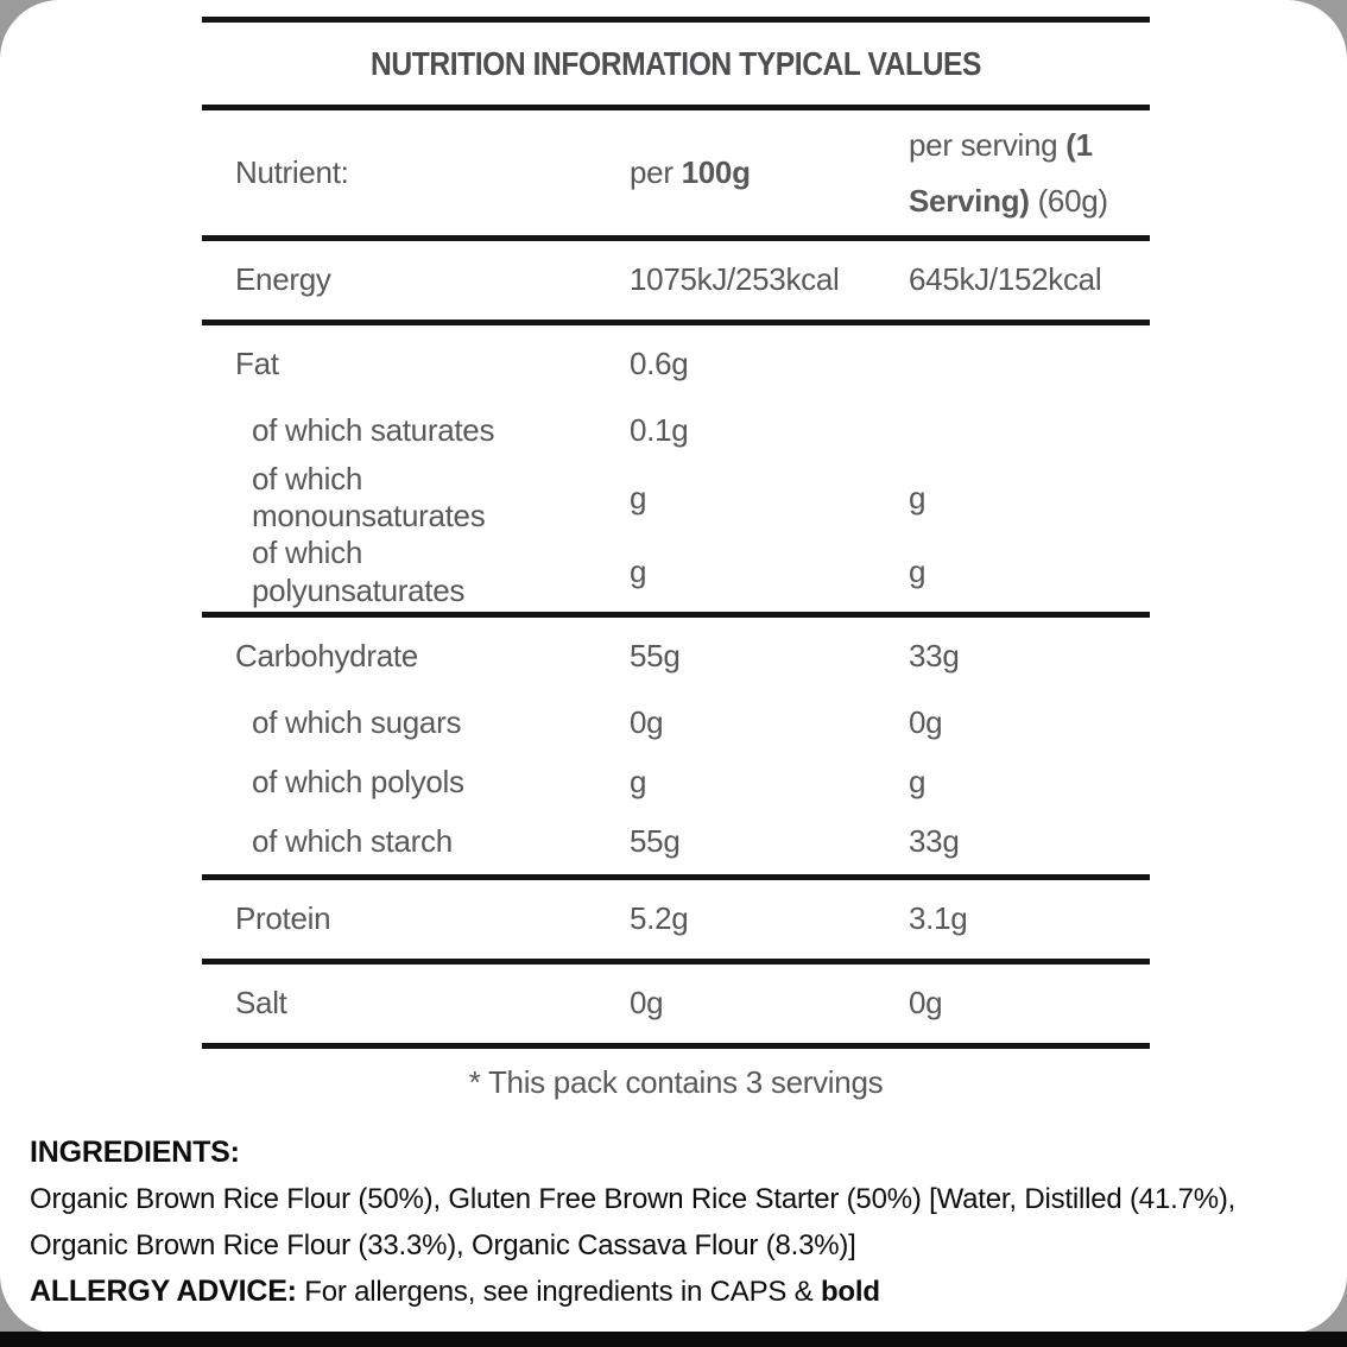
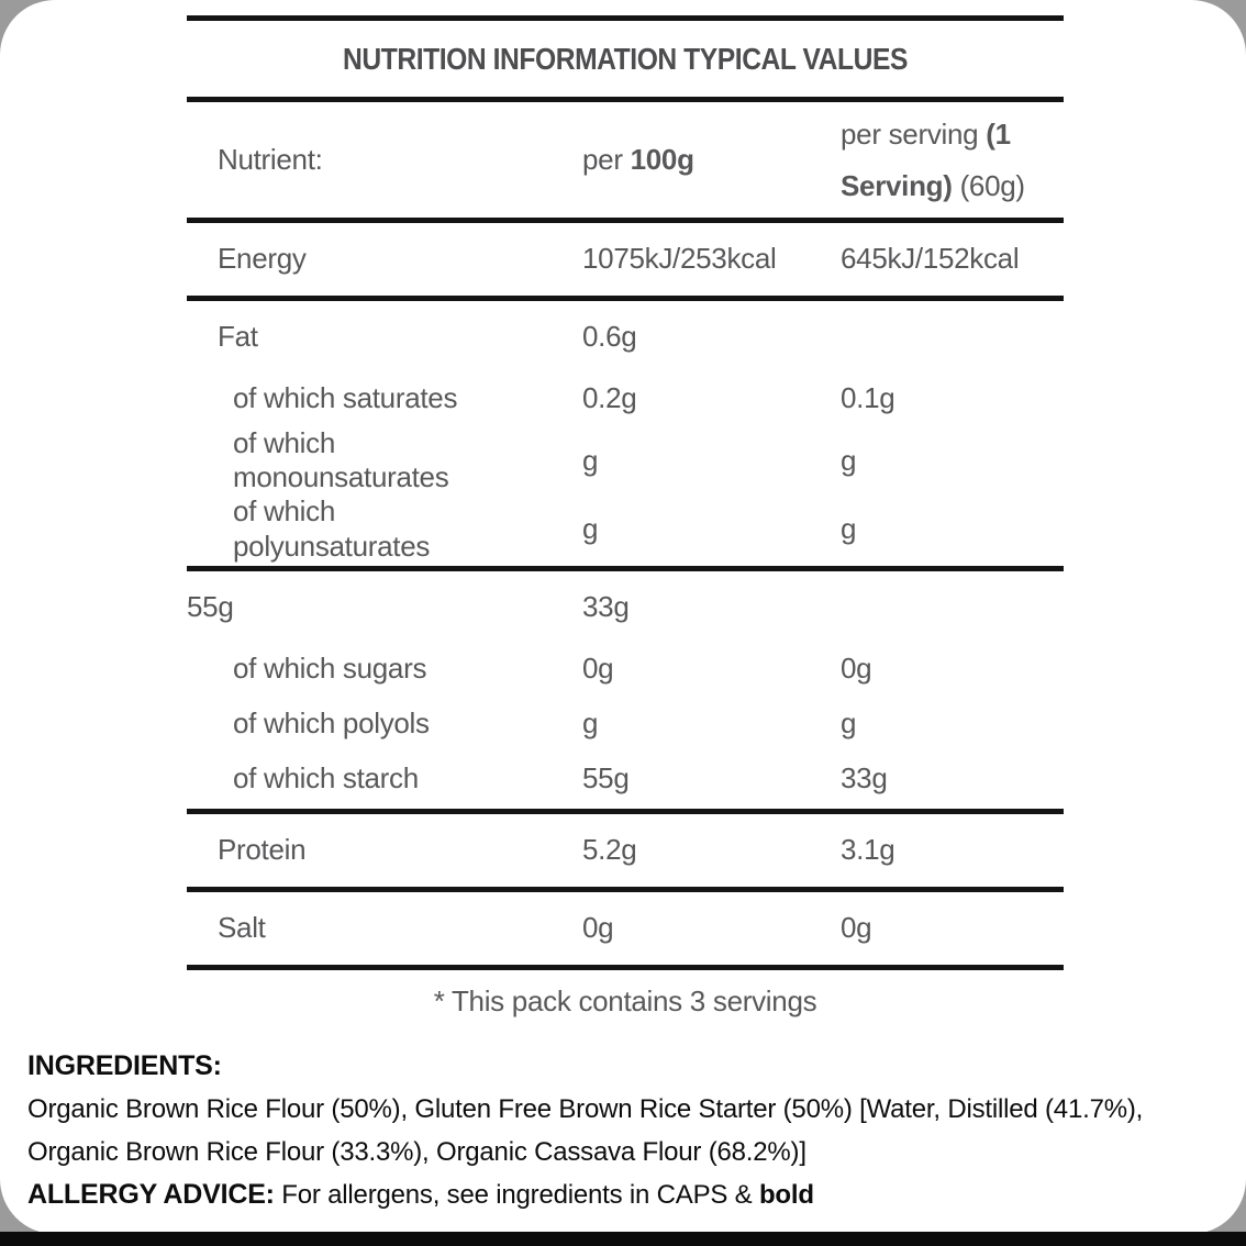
  NUTRITION INFORMATION TYPICAL VALUES
  Nutrient:
  per 100g
  per serving (1 Serving) (60g)
  Energy
  1075kJ/253kcal
  645kJ/152kcal
  Fat
  0.6g
  of which saturates
+ 0.2g
  0.1g
  of which
  monounsaturates
  g
  g
  of which
  polyunsaturates
  g
  g
- Carbohydrate
  55g
  33g
  of which sugars
  0g
  0g
  of which polyols
  g
  g
  of which starch
  55g
  33g
  Protein
  5.2g
  3.1g
  Salt
  0g
  0g
  * This pack contains 3 servings
  INGREDIENTS:
  Organic Brown Rice Flour (50%), Gluten Free Brown Rice Starter (50%) [Water, Distilled (41.7%),
- Organic Brown Rice Flour (33.3%), Organic Cassava Flour (8.3%)]
+ Organic Brown Rice Flour (33.3%), Organic Cassava Flour (68.2%)]
  ALLERGY ADVICE: For allergens, see ingredients in CAPS & bold
